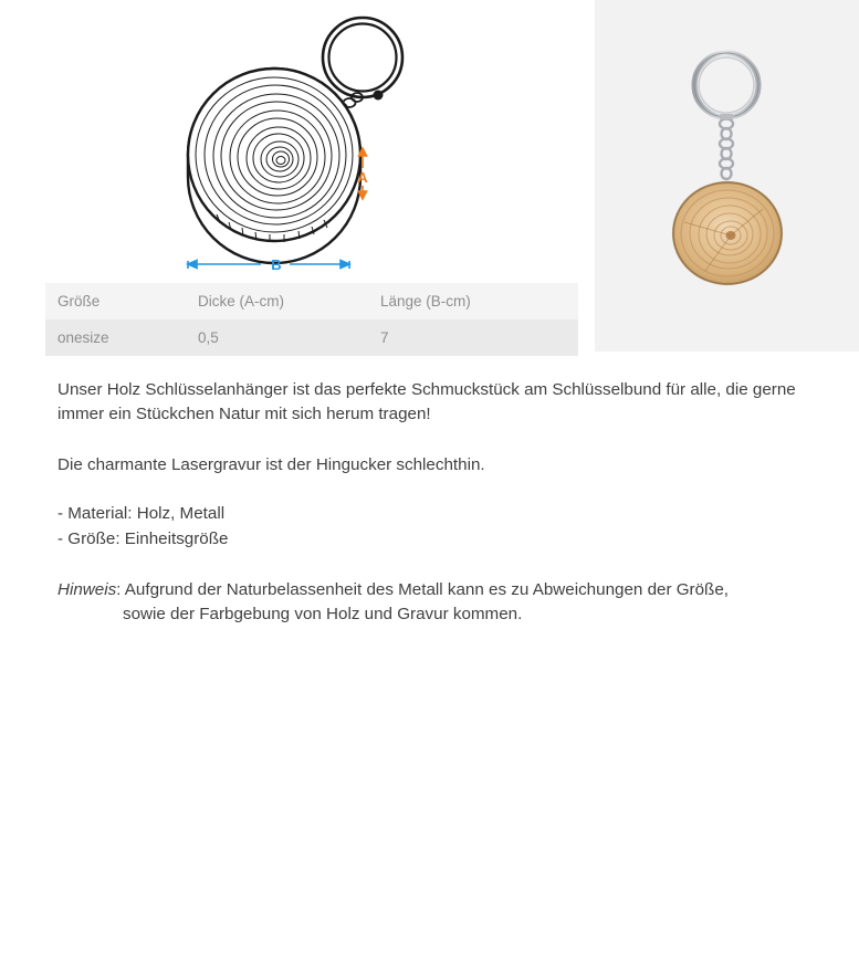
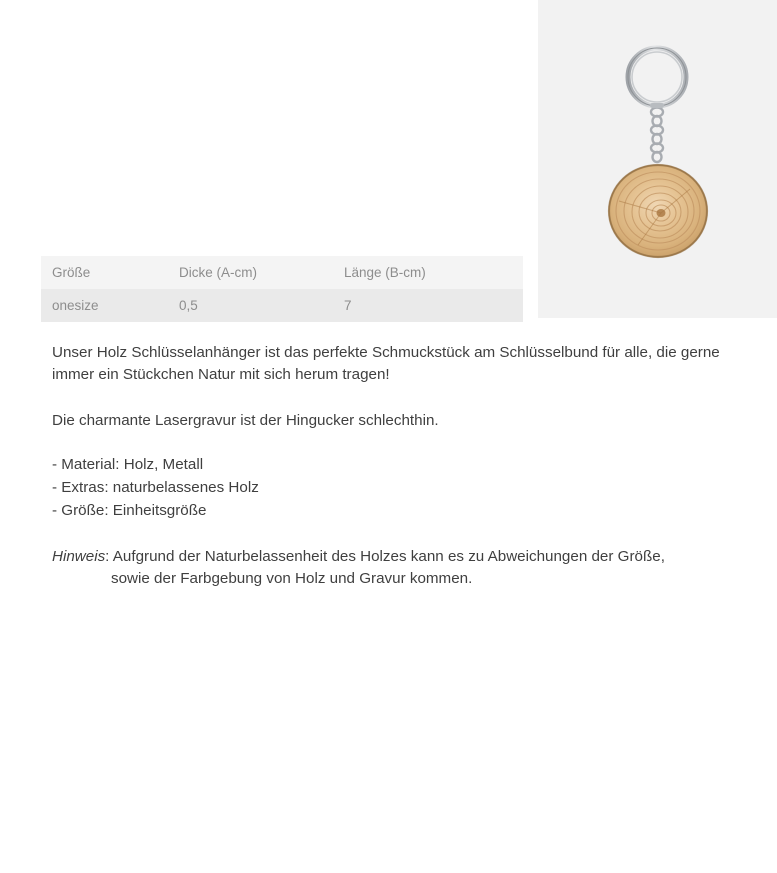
- A
- B
  Größe	Dicke (A-cm)	Länge (B-cm)
  onesize	0,5	7
  Unser Holz Schlüsselanhänger ist das perfekte Schmuckstück am Schlüsselbund für alle, die gerne immer ein Stückchen Natur mit sich herum tragen!
  Die charmante Lasergravur ist der Hingucker schlechthin.
  - Material: Holz, Metall
+ - Extras: naturbelassenes Holz
  - Größe: Einheitsgröße
- Hinweis: Aufgrund der Naturbelassenheit des Metall kann es zu Abweichungen der Größe,
+ Hinweis: Aufgrund der Naturbelassenheit des Holzes kann es zu Abweichungen der Größe,
  sowie der Farbgebung von Holz und Gravur kommen.
